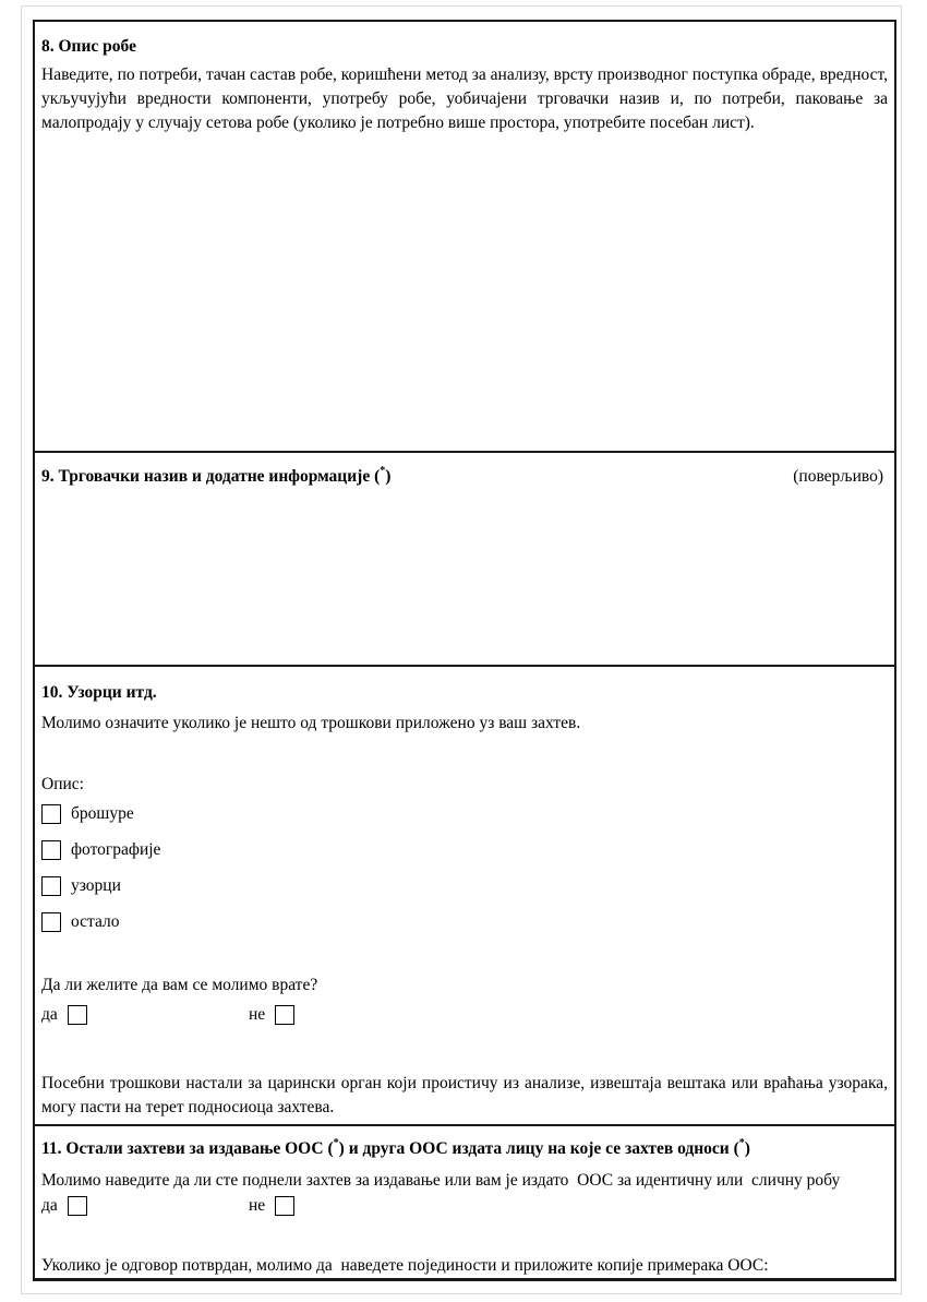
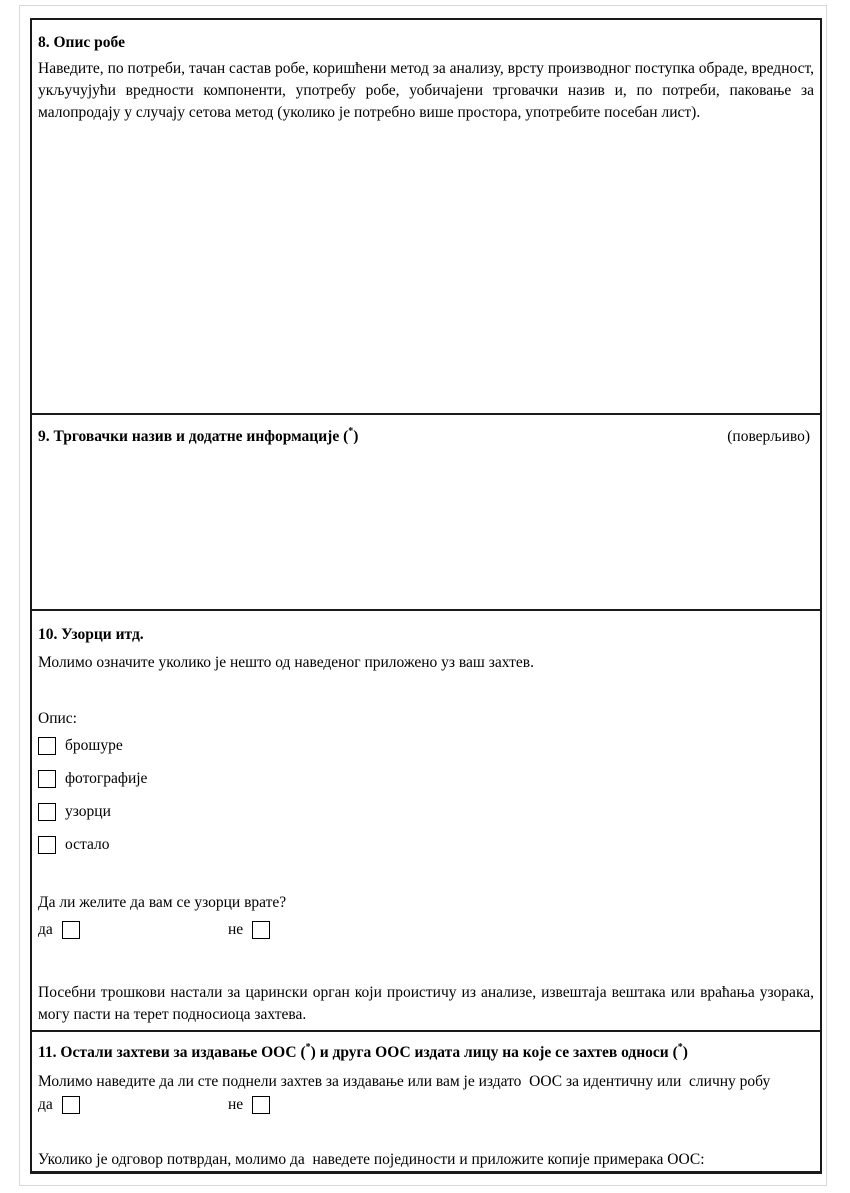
  8. Опис робе
- Наведите, по потреби, тачан састав робе, коришћени метод за анализу, врсту производног поступка обраде, вредност, укључујући вредности компоненти, употребу робе, уобичајени трговачки назив и, по потреби, паковање за малопродају у случају сетова робе (уколико је потребно више простора, употребите посебан лист).
+ Наведите, по потреби, тачан састав робе, коришћени метод за анализу, врсту производног поступка обраде, вредност, укључујући вредности компоненти, употребу робе, уобичајени трговачки назив и, по потреби, паковање за малопродају у случају сетова метод (уколико је потребно више простора, употребите посебан лист).
  9. Трговачки назив и додатне информације (*)
  (поверљиво)
  10. Узорци итд.
- Молимо означите уколико је нешто од трошкови приложено уз ваш захтев.
+ Молимо означите уколико је нешто од наведеног приложено уз ваш захтев.
  Опис:
  брошуре
  фотографије
  узорци
  остало
- Да ли желите да вам се молимо врате?
+ Да ли желите да вам се узорци врате?
  да
  не
  Посебни трошкови настали за царински орган који проистичу из анализе, извештаја вештака или враћања узорака, могу пасти на терет подносиоца захтева.
  11. Остали захтеви за издавање ООС (*) и друга ООС издата лицу на које се захтев односи (*)
  Молимо наведите да ли сте поднели захтев за издавање или вам је издато ООС за идентичну или сличну робу
  да
  не
  Уколико је одговор потврдан, молимо да наведете појединости и приложите копије примерака ООС:
